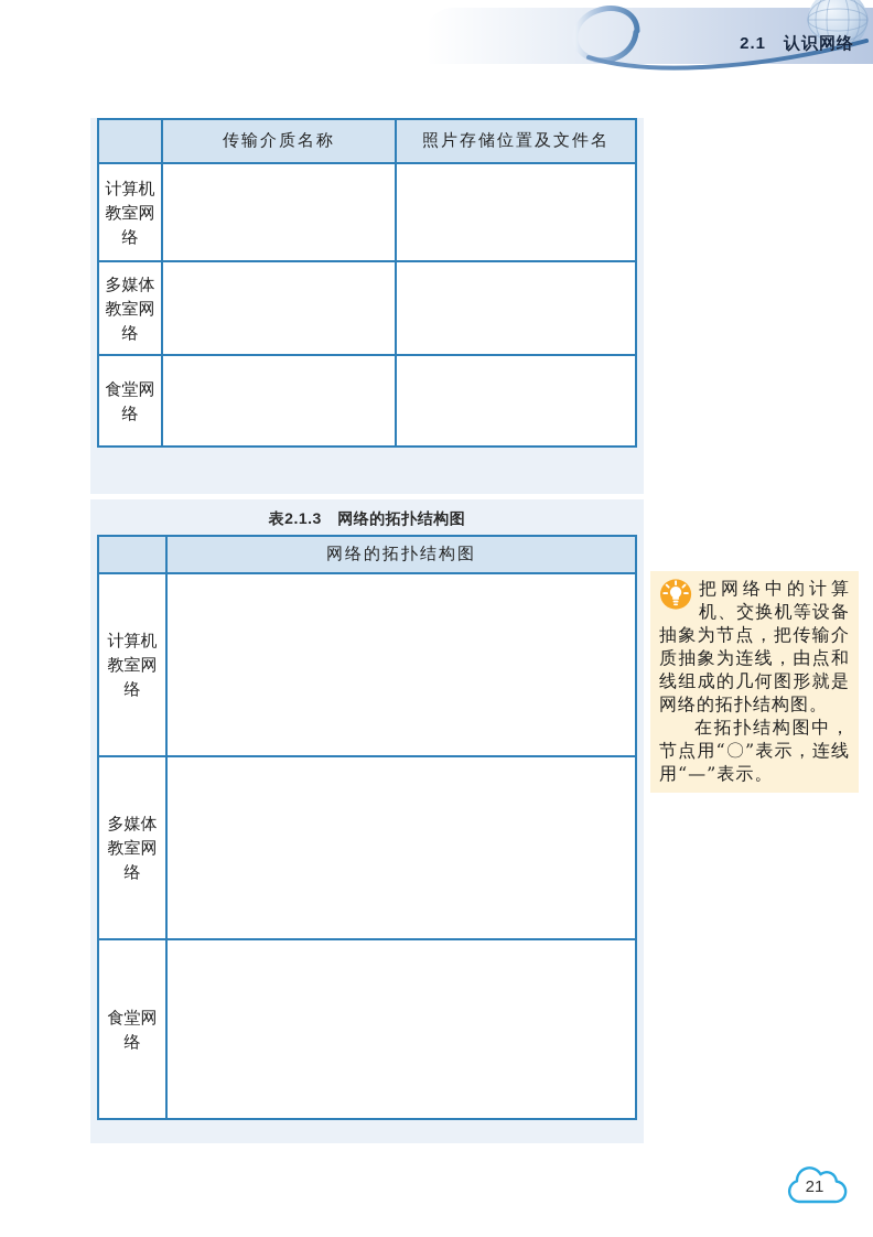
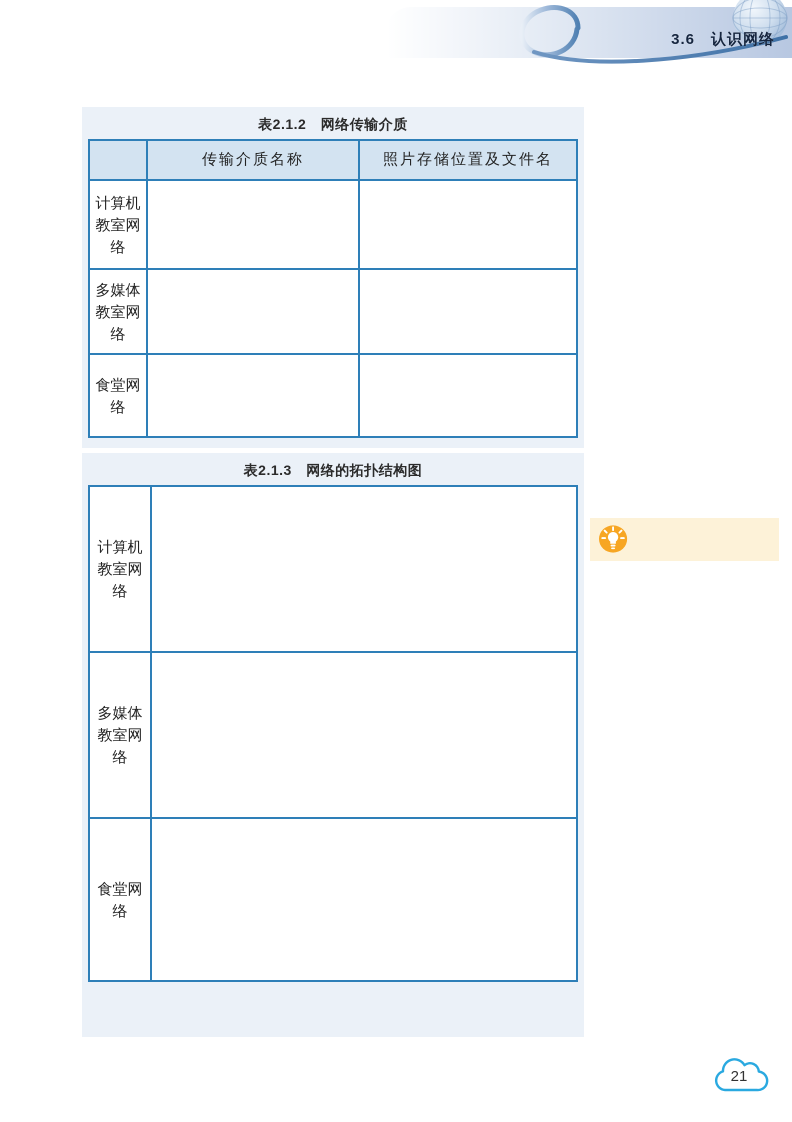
- 2.1 认识网络
+ 3.6 认识网络
+ 表2.1.2 网络传输介质
  	传输介质名称	照片存储位置及文件名
  计算机 教室网络
  多媒体 教室网络
  食堂网络
  表2.1.3 网络的拓扑结构图
- 	网络的拓扑结构图
  计算机 教室网络
  多媒体 教室网络
  食堂网络
- 把网络中的计算机、交换机等设备抽象为节点，把传输介质抽象为连线，由点和线组成的几何图形就是网络的拓扑结构图。
- 在拓扑结构图中，节点用“〇”表示，连线用“—”表示。
  21
